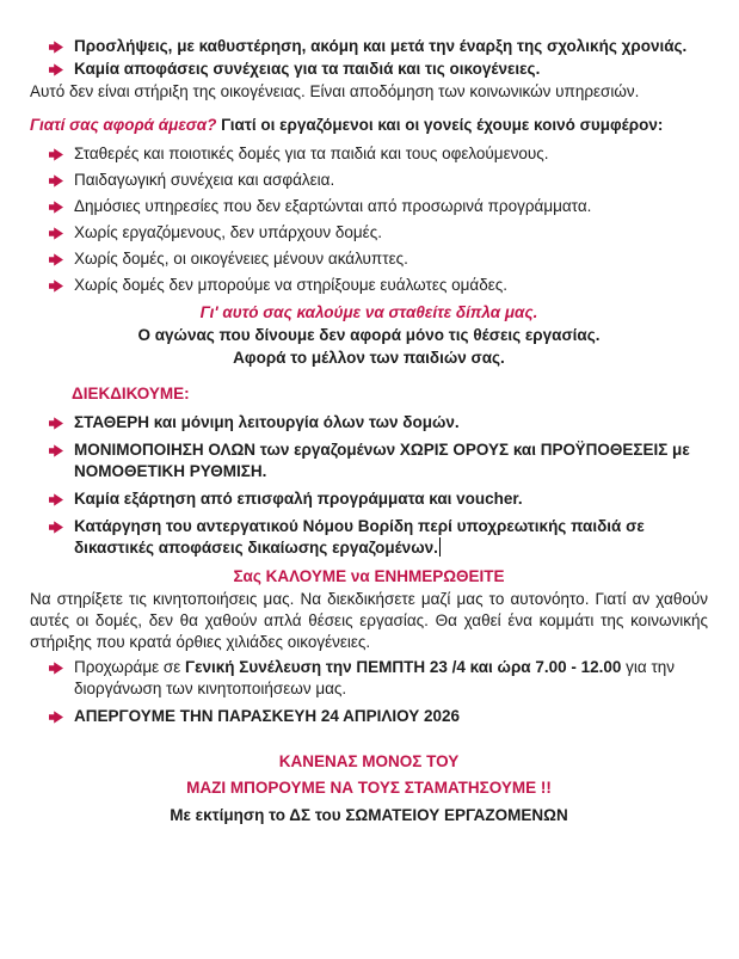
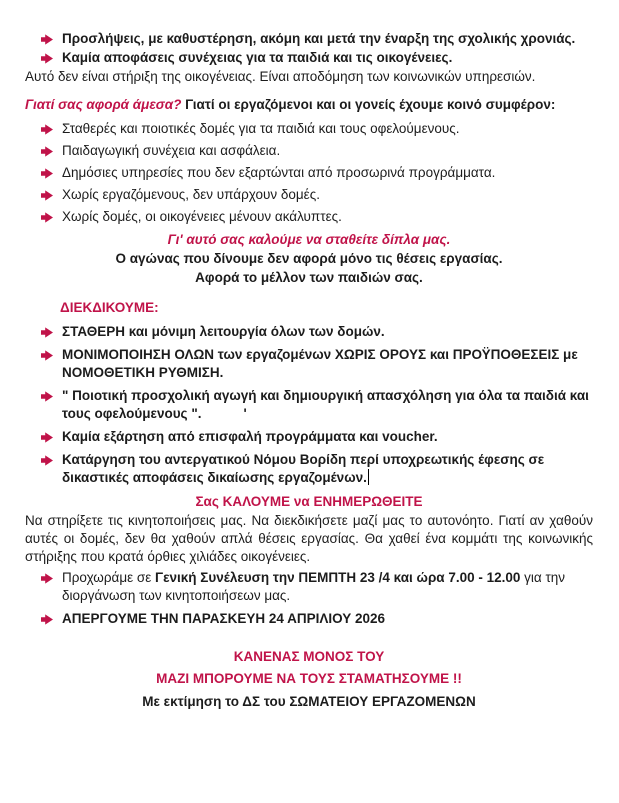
  Προσλήψεις, με καθυστέρηση, ακόμη και μετά την έναρξη της σχολικής χρονιάς.
  Καμία αποφάσεις συνέχειας για τα παιδιά και τις οικογένειες.
  Αυτό δεν είναι στήριξη της οικογένειας. Είναι αποδόμηση των κοινωνικών υπηρεσιών.
  Γιατί σας αφορά άμεσα? Γιατί οι εργαζόμενοι και οι γονείς έχουμε κοινό συμφέρον:
  Σταθερές και ποιοτικές δομές για τα παιδιά και τους οφελούμενους.
  Παιδαγωγική συνέχεια και ασφάλεια.
  Δημόσιες υπηρεσίες που δεν εξαρτώνται από προσωρινά προγράμματα.
  Χωρίς εργαζόμενους, δεν υπάρχουν δομές.
  Χωρίς δομές, οι οικογένειες μένουν ακάλυπτες.
- Χωρίς δομές δεν μπορούμε να στηρίξουμε ευάλωτες ομάδες.
  Γι' αυτό σας καλούμε να σταθείτε δίπλα μας.
  Ο αγώνας που δίνουμε δεν αφορά μόνο τις θέσεις εργασίας.
  Αφορά το μέλλον των παιδιών σας.
  ΔΙΕΚΔΙΚΟΥΜΕ:
  ΣΤΑΘΕΡΗ και μόνιμη λειτουργία όλων των δομών.
  ΜΟΝΙΜΟΠΟΙΗΣΗ ΟΛΩΝ των εργαζομένων ΧΩΡΙΣ ΟΡΟΥΣ και ΠΡΟΫΠΟΘΕΣΕΙΣ με ΝΟΜΟΘΕΤΙΚΗ ΡΥΘΜΙΣΗ.
+ " Ποιοτική προσχολική αγωγή και δημιουργική απασχόληση για όλα τα παιδιά και τους οφελούμενους ". '
  Καμία εξάρτηση από επισφαλή προγράμματα και voucher.
- Κατάργηση του αντεργατικού Νόμου Βορίδη περί υποχρεωτικής παιδιά σε δικαστικές αποφάσεις δικαίωσης εργαζομένων.
+ Κατάργηση του αντεργατικού Νόμου Βορίδη περί υποχρεωτικής έφεσης σε δικαστικές αποφάσεις δικαίωσης εργαζομένων.
  Σας ΚΑΛΟΥΜΕ να ΕΝΗΜΕΡΩΘΕΙΤΕ
  Να στηρίξετε τις κινητοποιήσεις μας. Να διεκδικήσετε μαζί μας το αυτονόητο. Γιατί αν χαθούν αυτές οι δομές, δεν θα χαθούν απλά θέσεις εργασίας. Θα χαθεί ένα κομμάτι της κοινωνικής στήριξης που κρατά όρθιες χιλιάδες οικογένειες.
  Προχωράμε σε Γενική Συνέλευση την ΠΕΜΠΤΗ 23 /4 και ώρα 7.00 - 12.00 για την διοργάνωση των κινητοποιήσεων μας.
  ΑΠΕΡΓΟΥΜΕ ΤΗΝ ΠΑΡΑΣΚΕΥΗ 24 ΑΠΡΙΛΙΟΥ 2026
  ΚΑΝΕΝΑΣ ΜΟΝΟΣ ΤΟΥ
  ΜΑΖΙ ΜΠΟΡΟΥΜΕ ΝΑ ΤΟΥΣ ΣΤΑΜΑΤΗΣΟΥΜΕ !!
  Με εκτίμηση το ΔΣ του ΣΩΜΑΤΕΙΟΥ ΕΡΓΑΖΟΜΕΝΩΝ
